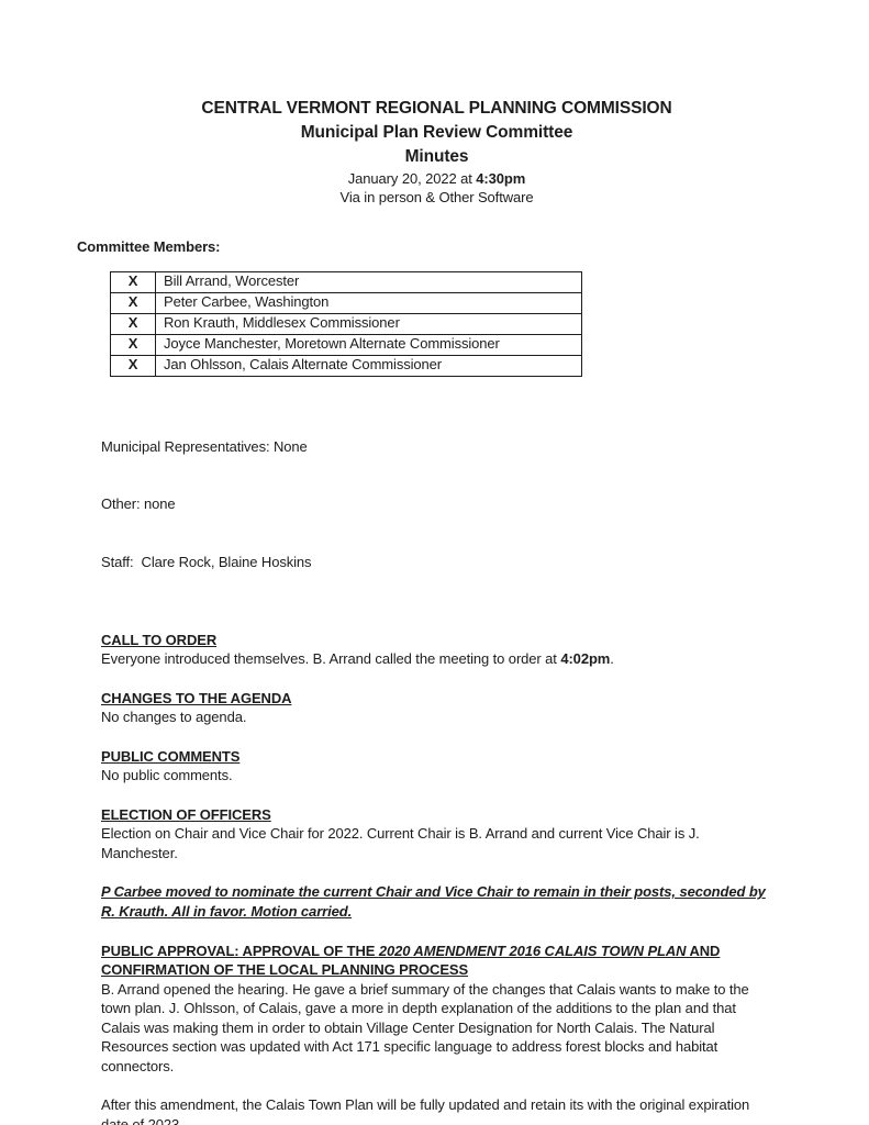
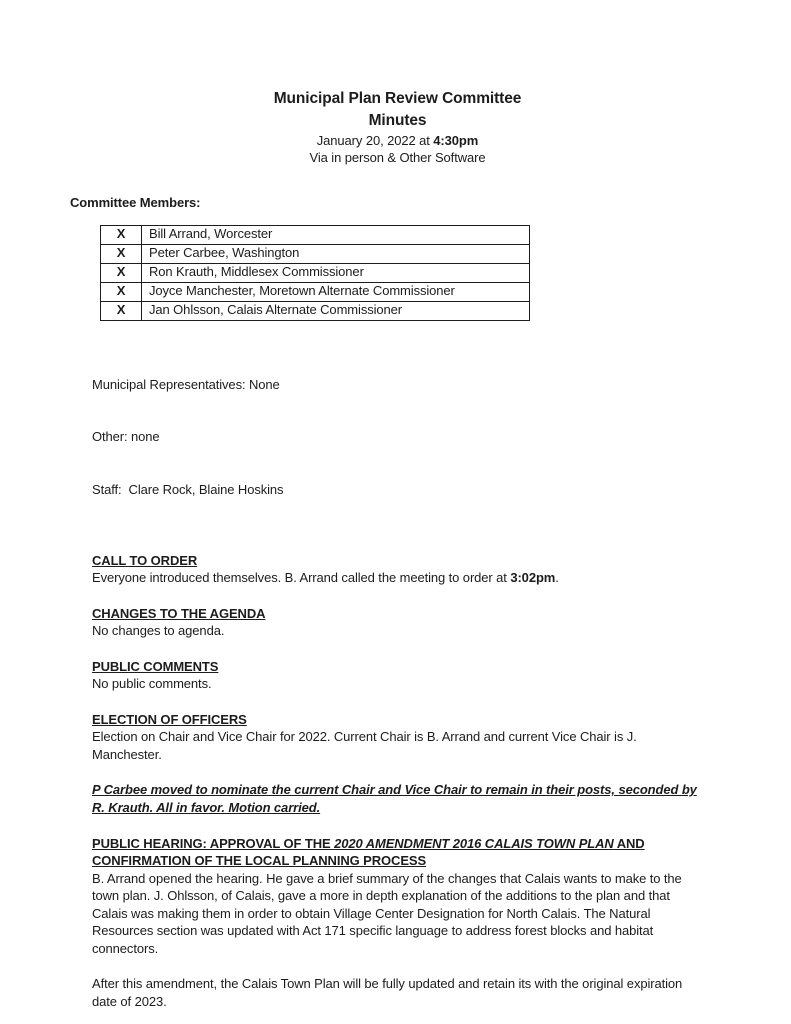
- CENTRAL VERMONT REGIONAL PLANNING COMMISSION
  Municipal Plan Review Committee
  Minutes
  January 20, 2022 at 4:30pm
  Via in person & Other Software
  Committee Members:
  X	Bill Arrand, Worcester
  X	Peter Carbee, Washington
  X	Ron Krauth, Middlesex Commissioner
  X	Joyce Manchester, Moretown Alternate Commissioner
  X	Jan Ohlsson, Calais Alternate Commissioner
  Municipal Representatives: None
  Other: none
  Staff: Clare Rock, Blaine Hoskins
  CALL TO ORDER
- Everyone introduced themselves. B. Arrand called the meeting to order at 4:02pm.
+ Everyone introduced themselves. B. Arrand called the meeting to order at 3:02pm.
  CHANGES TO THE AGENDA
  No changes to agenda.
  PUBLIC COMMENTS
  No public comments.
  ELECTION OF OFFICERS
  Election on Chair and Vice Chair for 2022. Current Chair is B. Arrand and current Vice Chair is J. Manchester.
  P Carbee moved to nominate the current Chair and Vice Chair to remain in their posts, seconded by R. Krauth. All in favor. Motion carried.
- PUBLIC APPROVAL: APPROVAL OF THE 2020 AMENDMENT 2016 CALAIS TOWN PLAN AND CONFIRMATION OF THE LOCAL PLANNING PROCESS
+ PUBLIC HEARING: APPROVAL OF THE 2020 AMENDMENT 2016 CALAIS TOWN PLAN AND CONFIRMATION OF THE LOCAL PLANNING PROCESS
  B. Arrand opened the hearing. He gave a brief summary of the changes that Calais wants to make to the town plan. J. Ohlsson, of Calais, gave a more in depth explanation of the additions to the plan and that Calais was making them in order to obtain Village Center Designation for North Calais. The Natural Resources section was updated with Act 171 specific language to address forest blocks and habitat connectors.
  After this amendment, the Calais Town Plan will be fully updated and retain its with the original expiration date of 2023.
